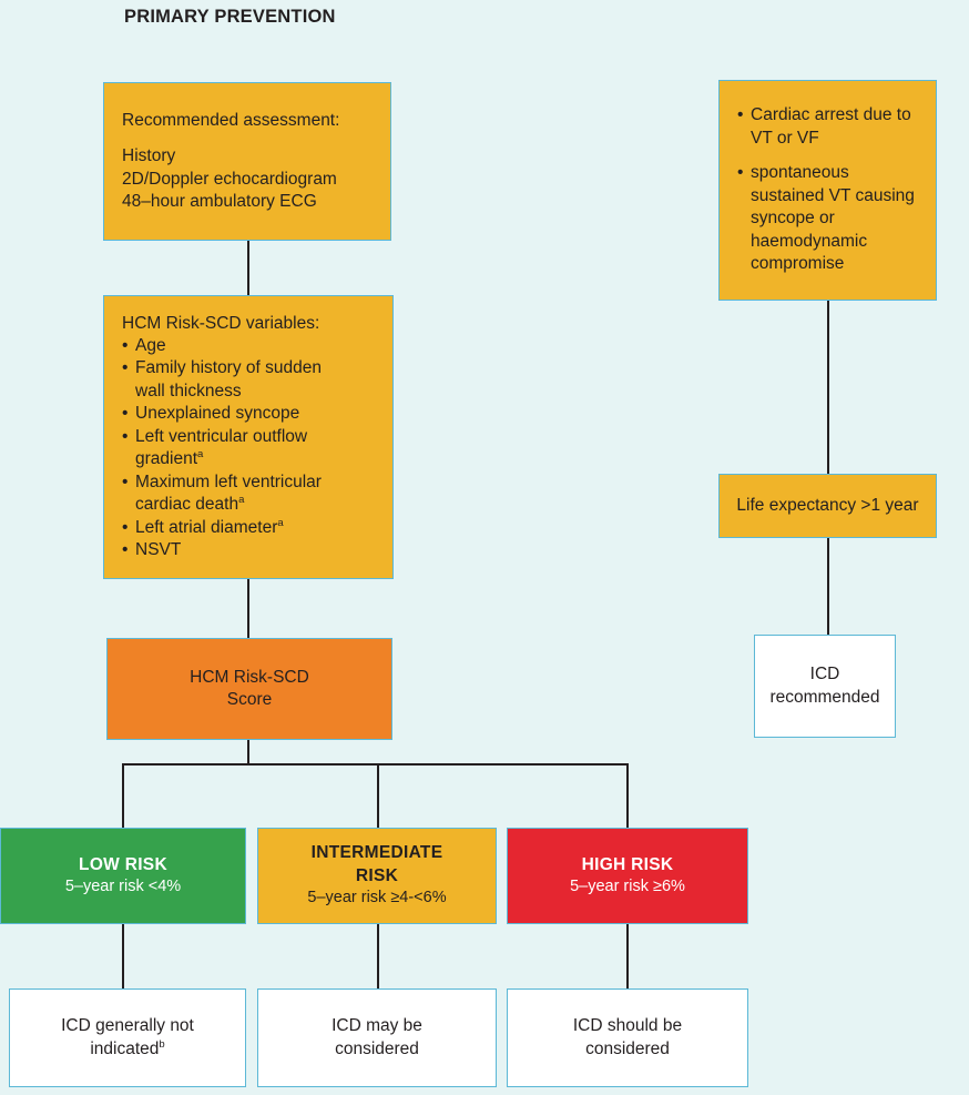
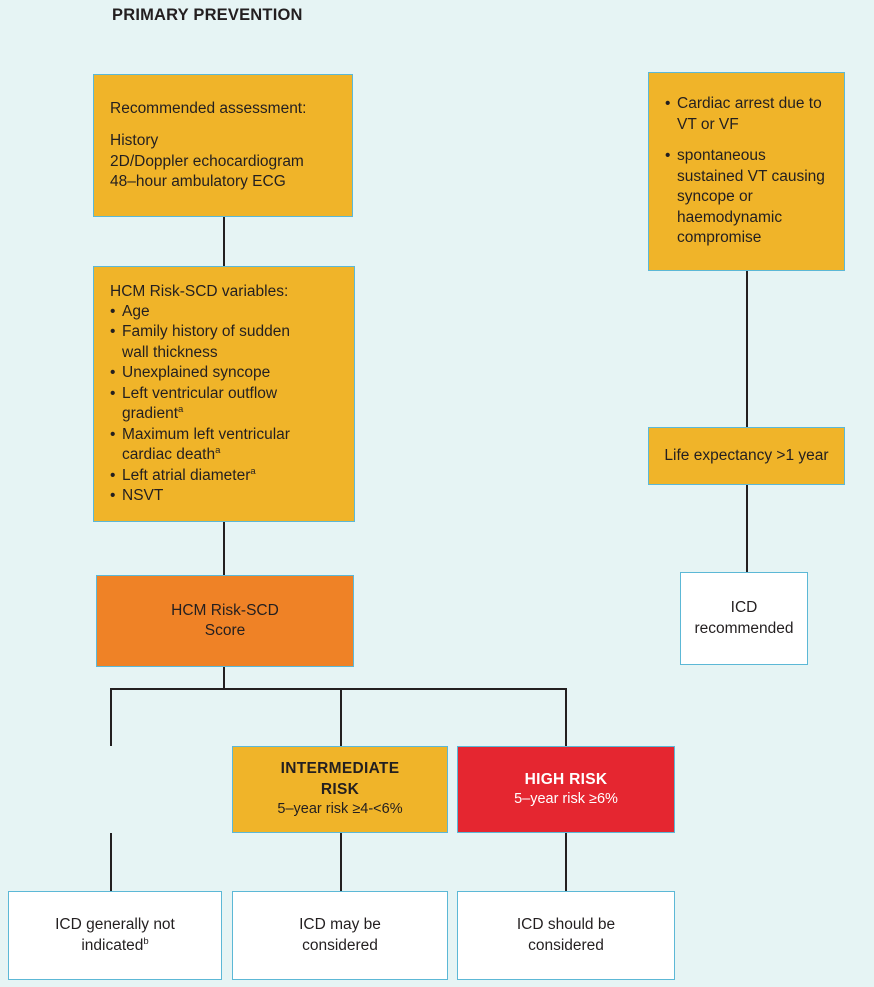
  PRIMARY PREVENTION
  Recommended assessment:
  History
  2D/Doppler echocardiogram
  48–hour ambulatory ECG
  HCM Risk-SCD variables:
  Age
  Family history of sudden
  wall thickness
  Unexplained syncope
  Left ventricular outflow
  gradienta
  Maximum left ventricular
  cardiac deatha
  Left atrial diametera
  NSVT
  HCM Risk-SCD
  Score
- LOW RISK
- 5–year risk <4%
  INTERMEDIATE
  RISK
  5–year risk ≥4-<6%
  HIGH RISK
  5–year risk ≥6%
  ICD generally not
  indicatedb
  ICD may be
  considered
  ICD should be
  considered
  Cardiac arrest due to
  VT or VF
  spontaneous
  sustained VT causing
  syncope or
  haemodynamic
  compromise
  Life expectancy >1 year
  ICD
  recommended
